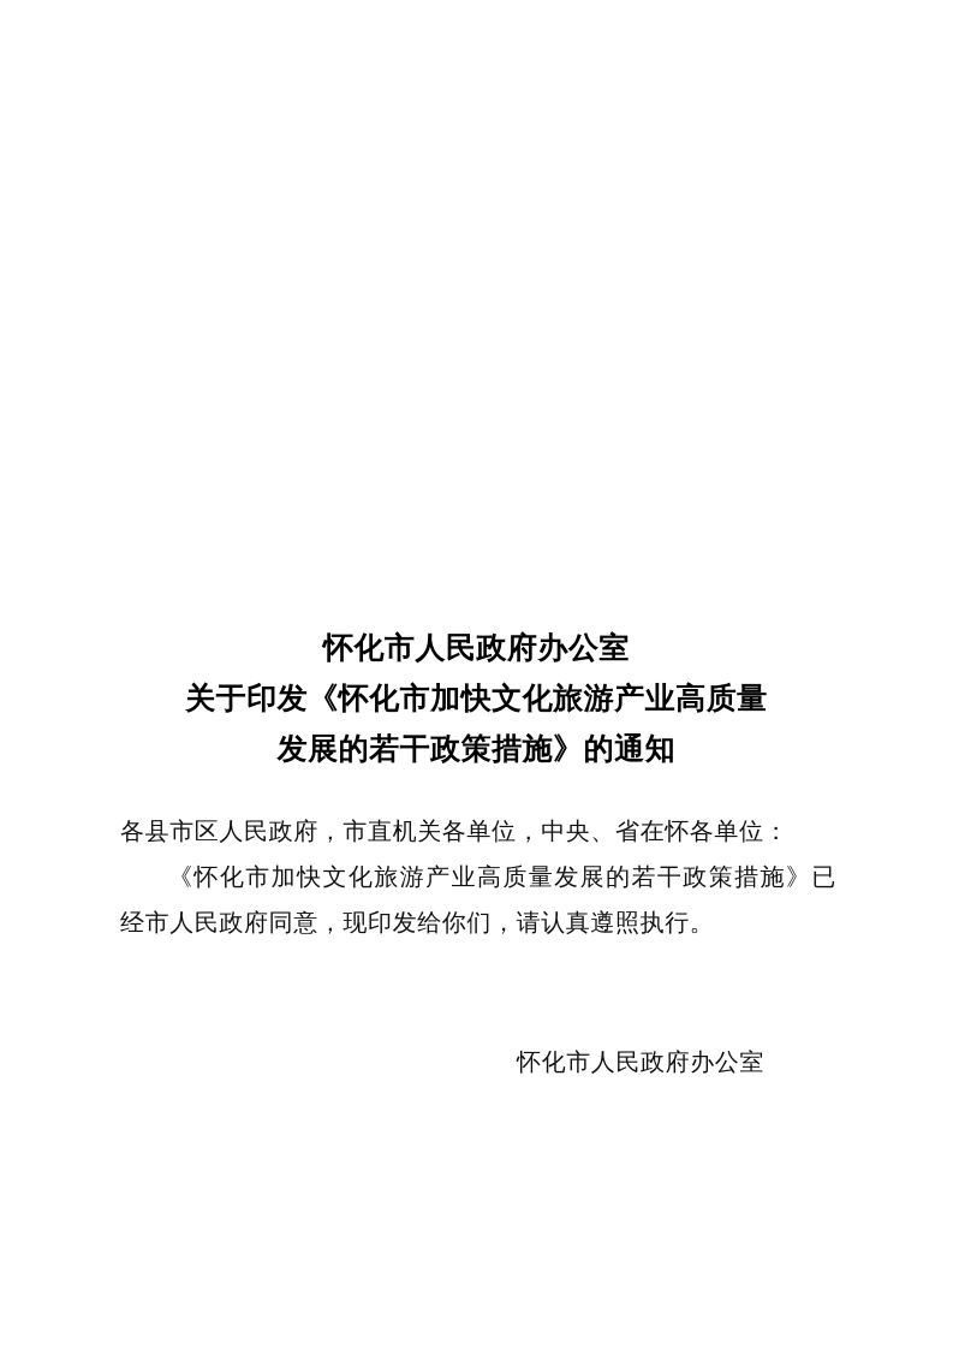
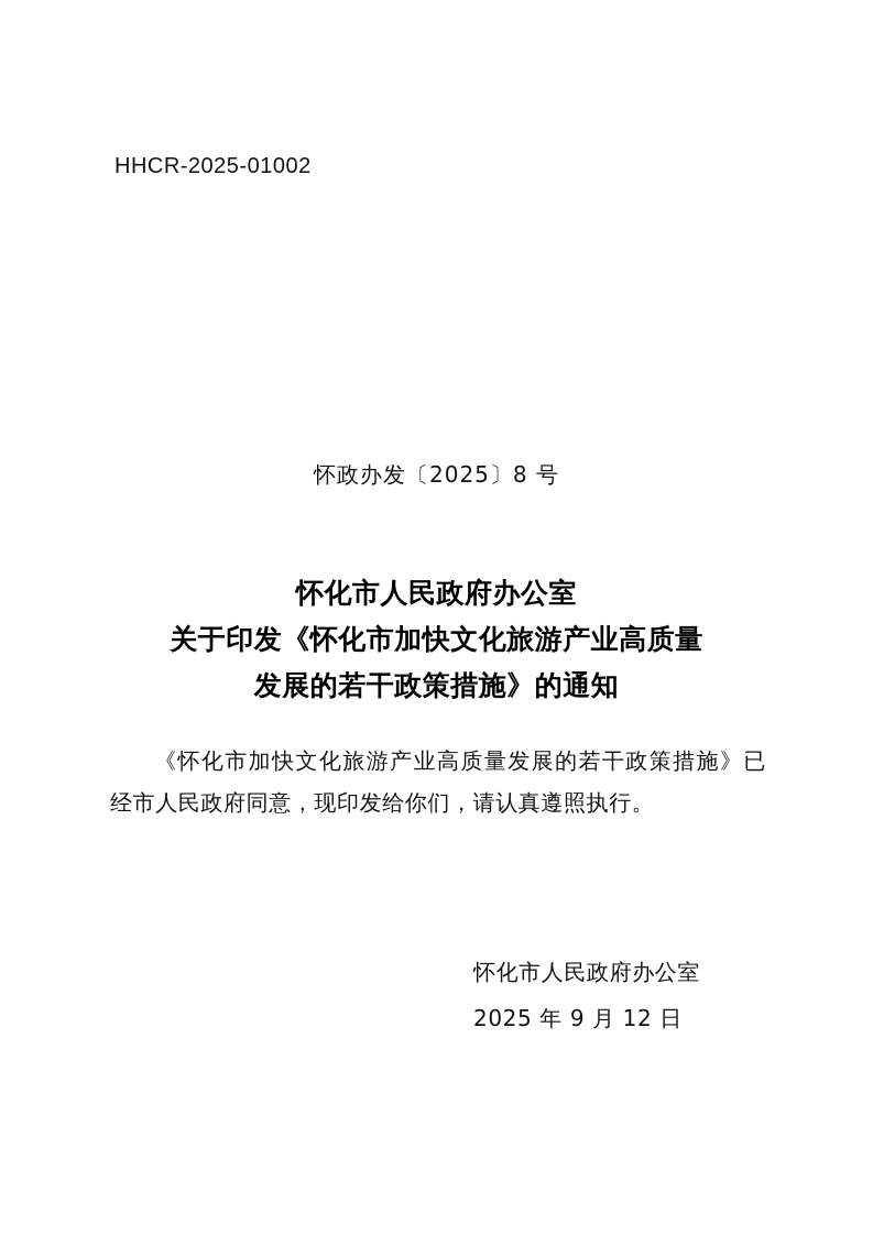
+ HHCR-2025-01002
+ 怀政办发〔2025〕8 号
  怀化市人民政府办公室
  关于印发《怀化市加快文化旅游产业高质量
  发展的若干政策措施》的通知
- 各县市区人民政府，市直机关各单位，中央、省在怀各单位：
  《怀化市加快文化旅游产业高质量发展的若干政策措施》已经市人民政府同意，现印发给你们，请认真遵照执行。
  怀化市人民政府办公室
+ 2025 年 9 月 12 日
